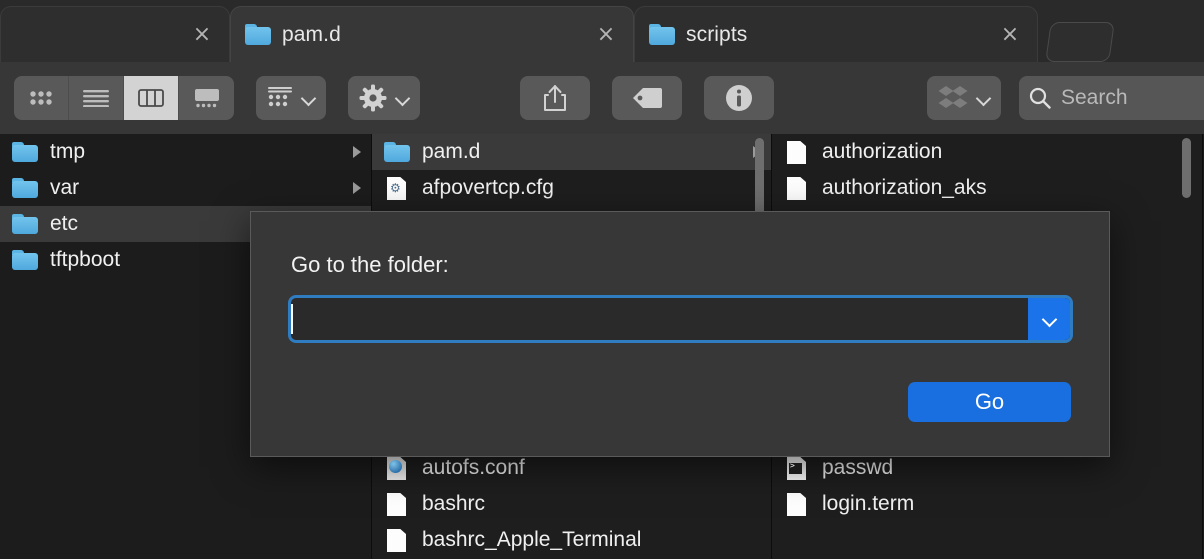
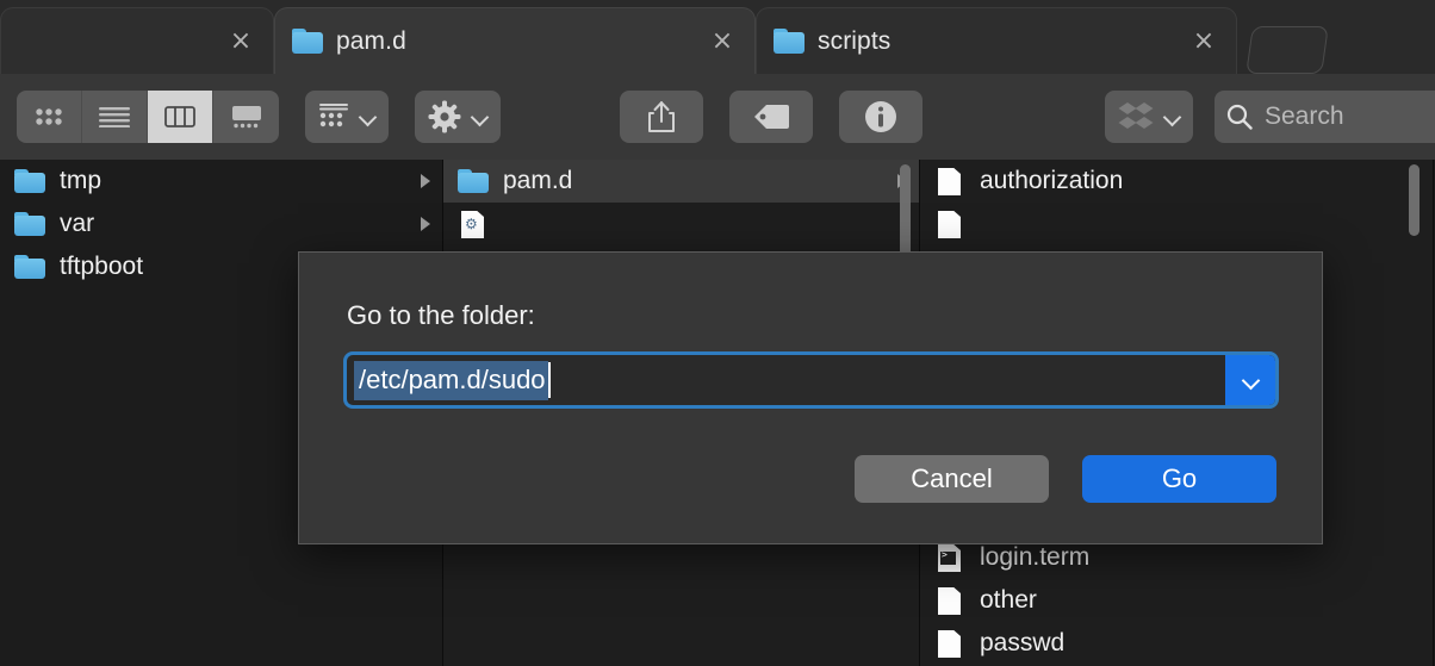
  ×
  pam.d
  ×
  scripts
  ×
  Search
  tmp
  var
- etc
  tftpboot
  pam.d
  ⚙
- afpovertcp.cfg
- autofs.conf
- bashrc
- bashrc_Apple_Terminal
  authorization
- authorization_aks
- passwd
+ login.term
+ other
- login.term
+ passwd
  Go to the folder:
+ /etc/pam.d/sudo
+ Cancel
  Go
